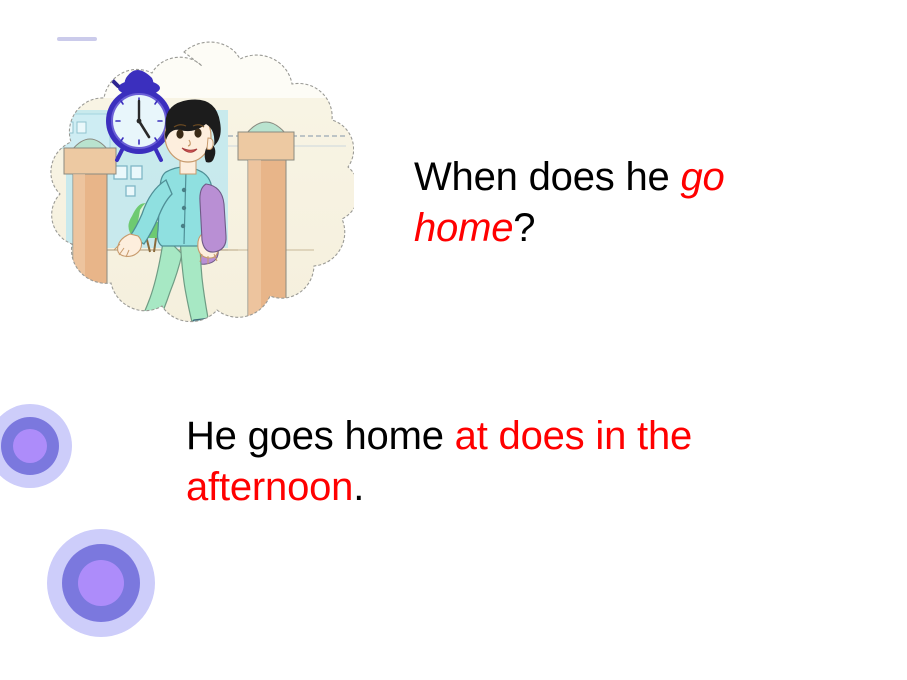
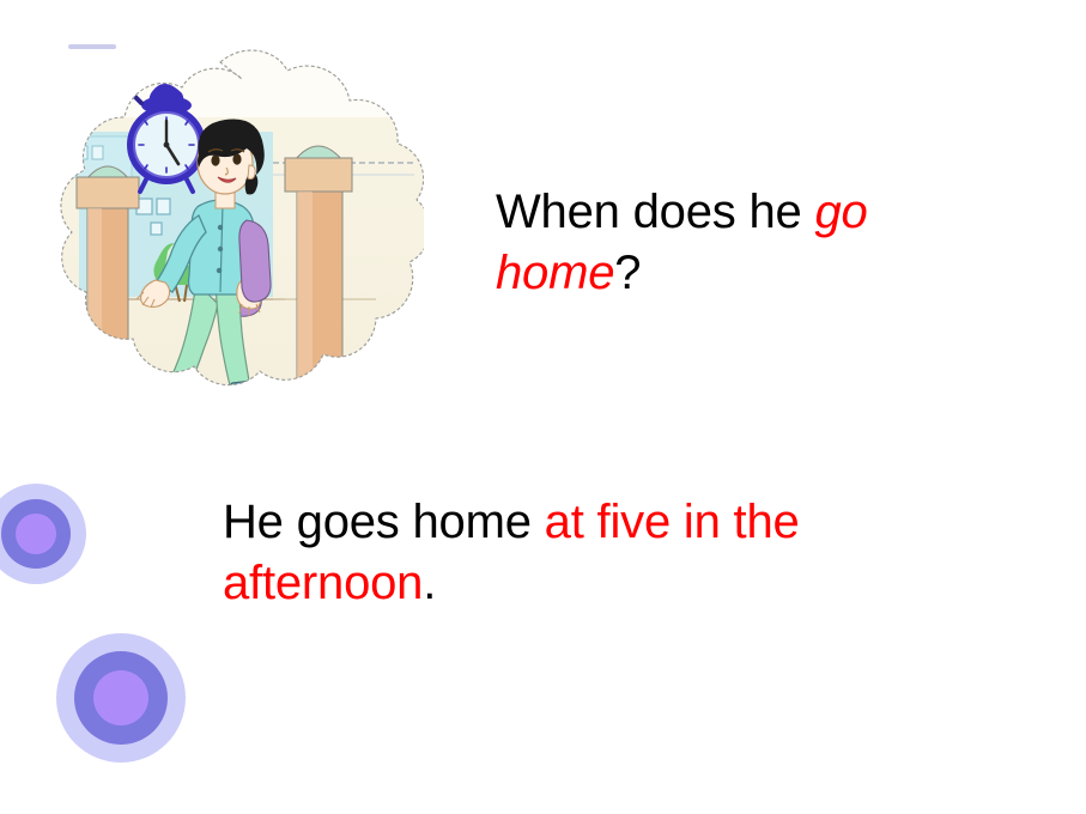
  When does he go home?
- He goes home at does in the afternoon.
+ He goes home at five in the afternoon.
